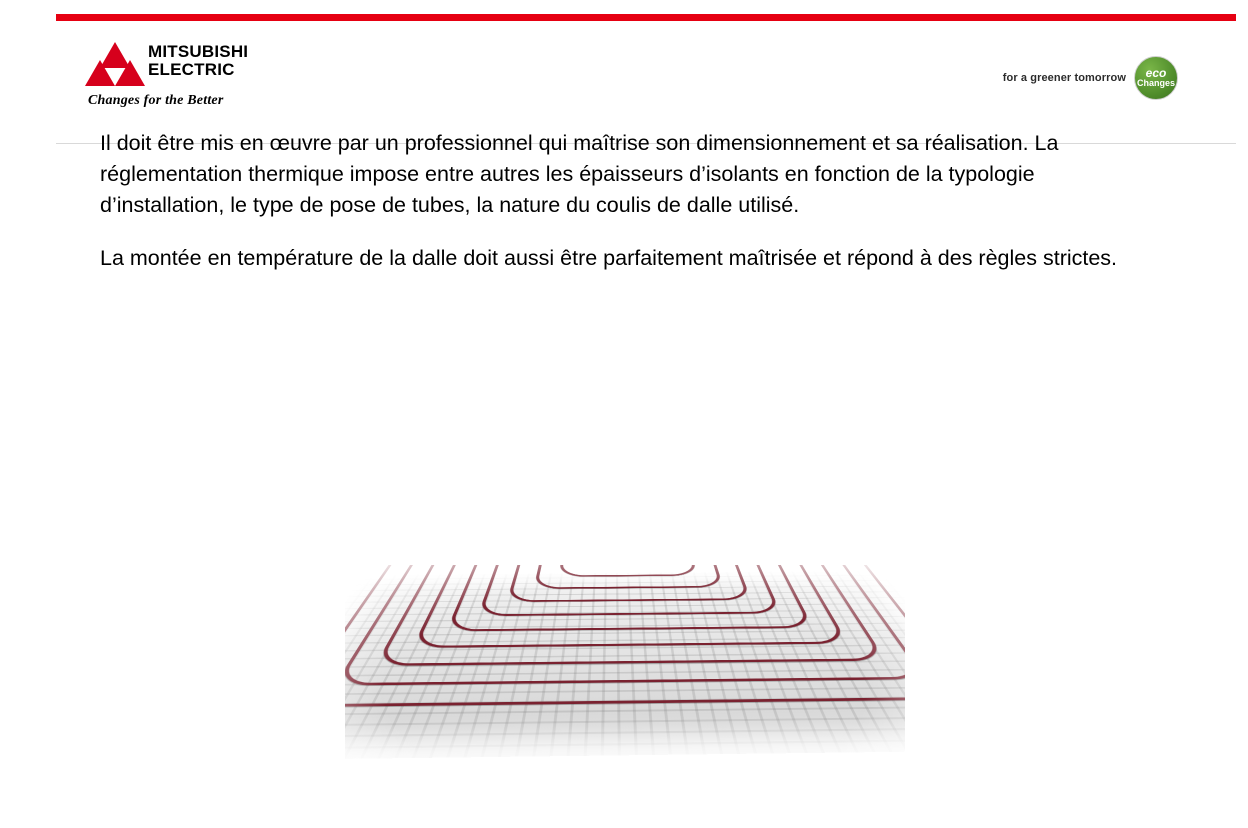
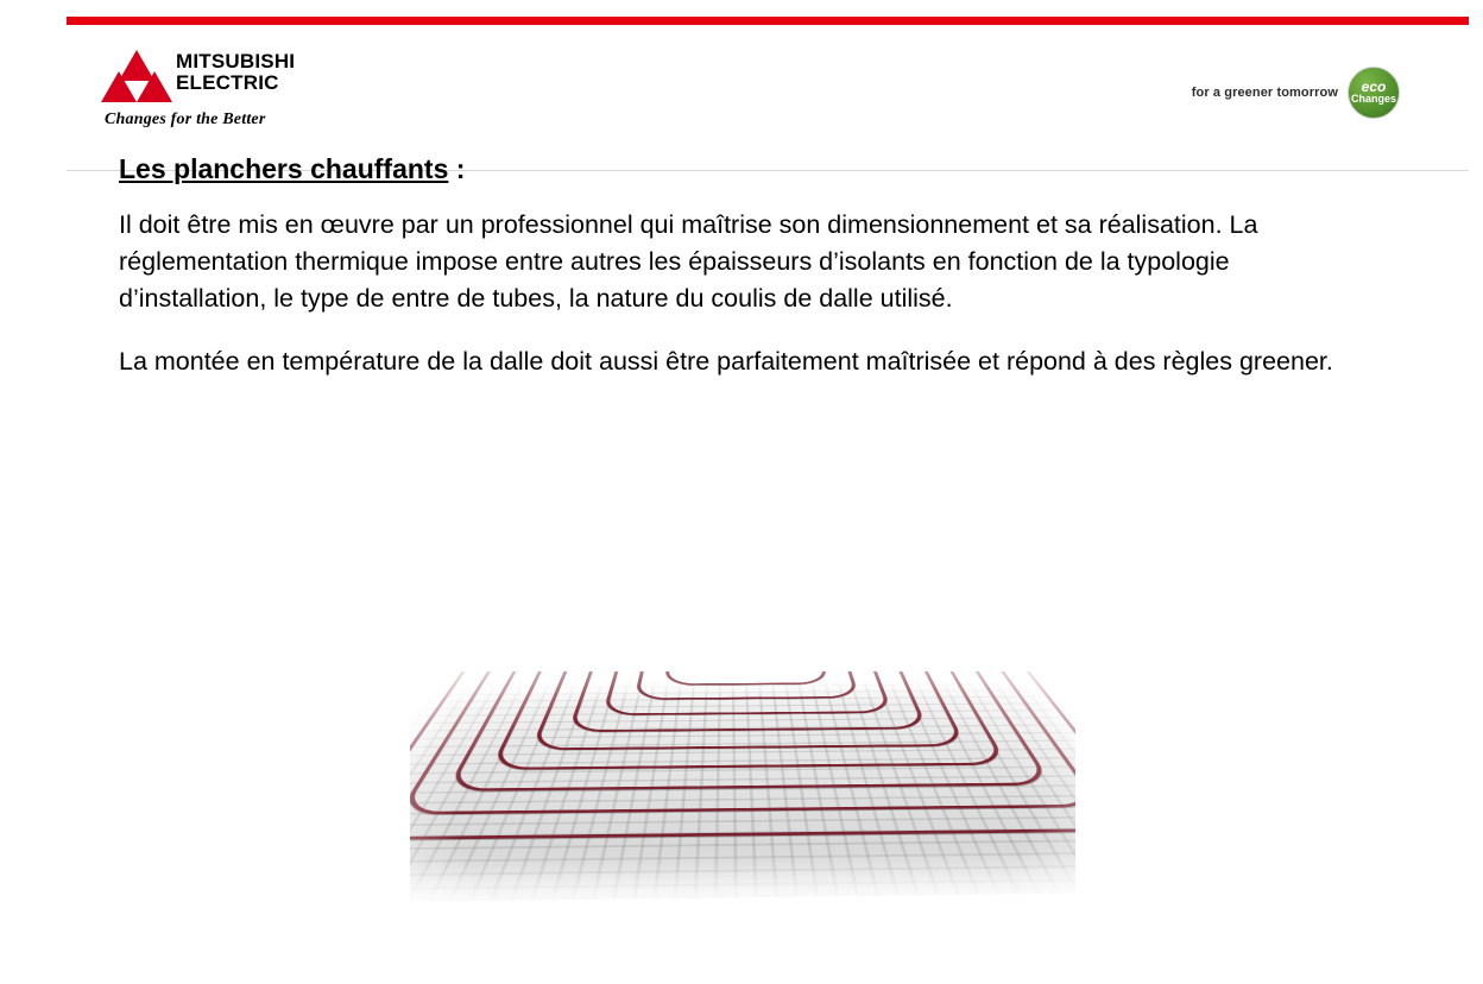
  MITSUBISHI
  ELECTRIC
  Changes for the Better
  for a greener tomorrow
  eco
  Changes
+ Les planchers chauffants :
- Il doit être mis en œuvre par un professionnel qui maîtrise son dimensionnement et sa réalisation. La réglementation thermique impose entre autres les épaisseurs d’isolants en fonction de la typologie d’installation, le type de pose de tubes, la nature du coulis de dalle utilisé.
+ Il doit être mis en œuvre par un professionnel qui maîtrise son dimensionnement et sa réalisation. La réglementation thermique impose entre autres les épaisseurs d’isolants en fonction de la typologie d’installation, le type de entre de tubes, la nature du coulis de dalle utilisé.
- La montée en température de la dalle doit aussi être parfaitement maîtrisée et répond à des règles strictes.
+ La montée en température de la dalle doit aussi être parfaitement maîtrisée et répond à des règles greener.
